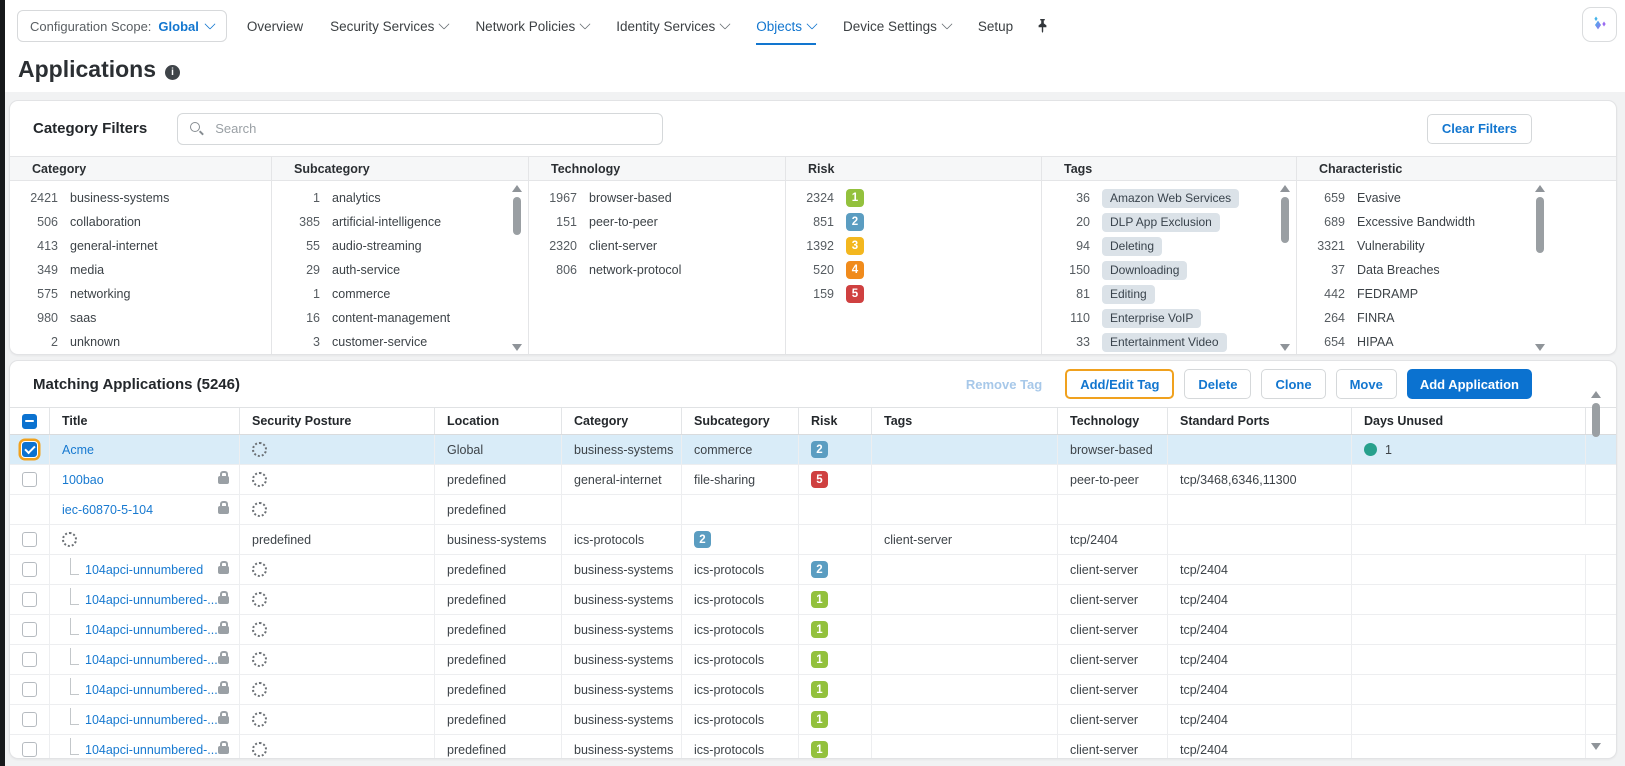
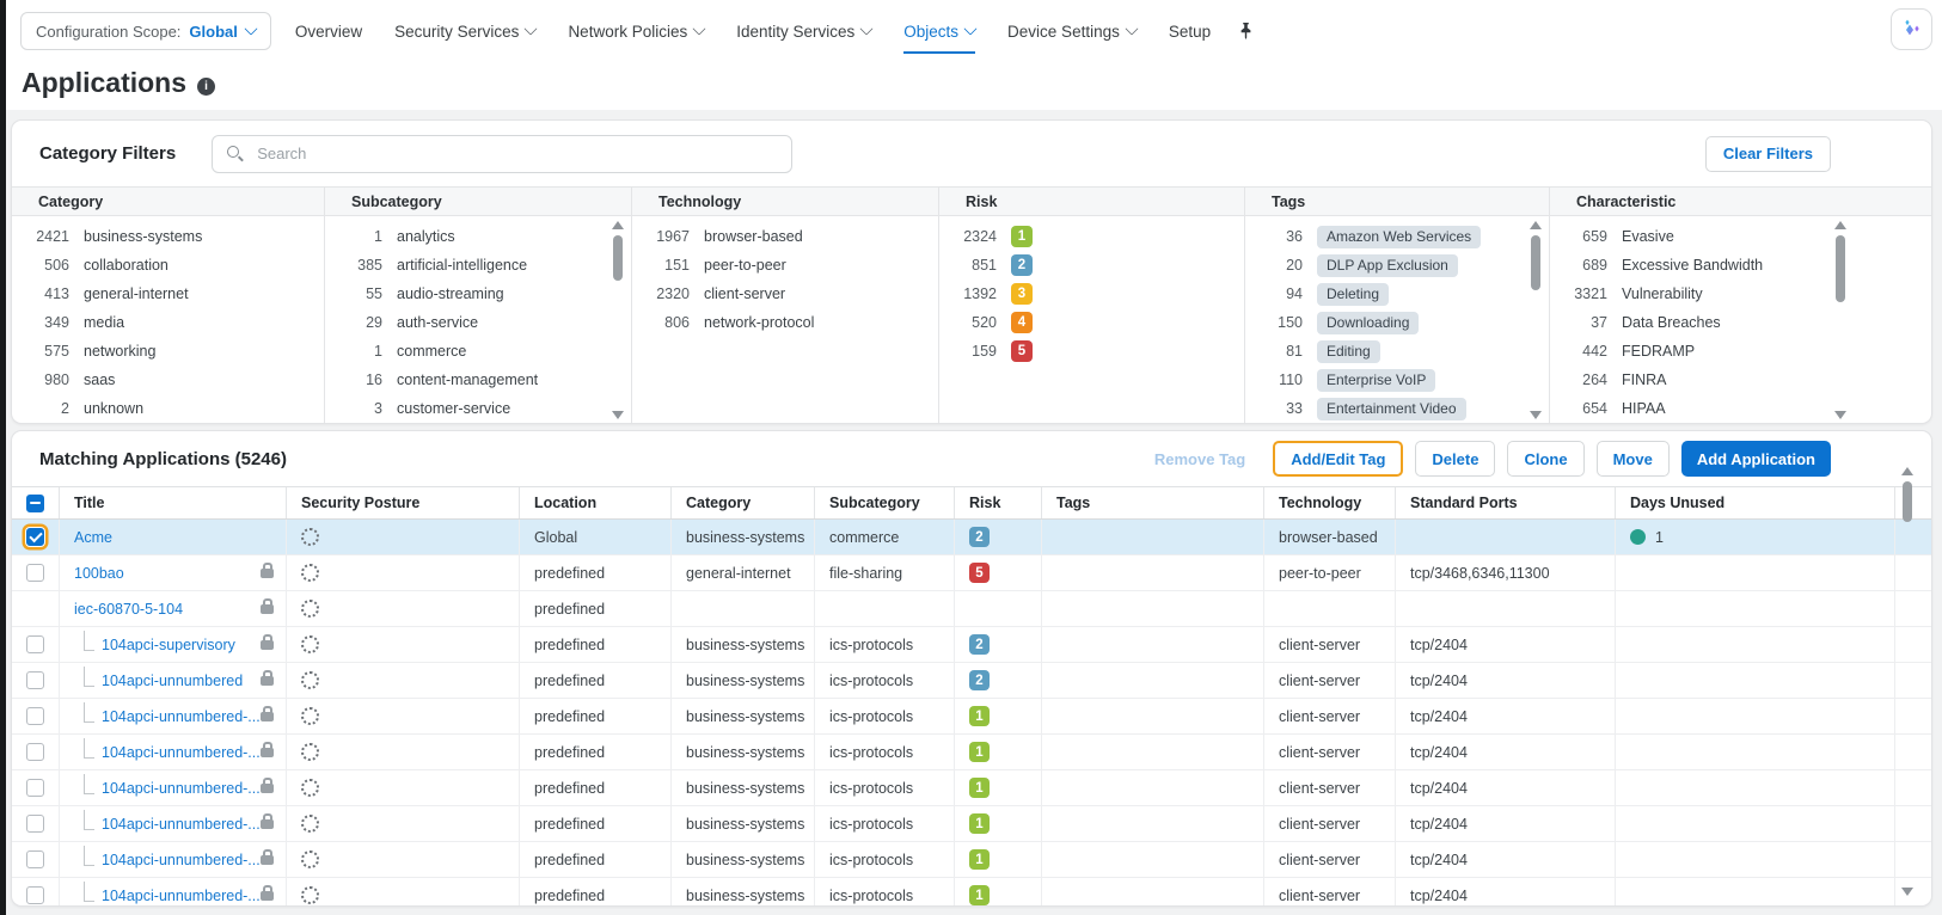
  Configuration Scope:
  Global
  Overview
  Security Services
  Network Policies
  Identity Services
  Objects
  Device Settings
  Setup
  Applications
  i
  Category Filters
  Search
  Clear Filters
  Category
  2421
  business-systems
  506
  collaboration
  413
  general-internet
  349
  media
  575
  networking
  980
  saas
  2
  unknown
  Subcategory
  1
  analytics
  385
  artificial-intelligence
  55
  audio-streaming
  29
  auth-service
  1
  commerce
  16
  content-management
  3
  customer-service
  Technology
  1967
  browser-based
  151
  peer-to-peer
  2320
  client-server
  806
  network-protocol
  Risk
  2324
  1
  851
  2
  1392
  3
  520
  4
  159
  5
  Tags
  36
  Amazon Web Services
  20
  DLP App Exclusion
  94
  Deleting
  150
  Downloading
  81
  Editing
  110
  Enterprise VoIP
  33
  Entertainment Video
  Characteristic
  659
  Evasive
  689
  Excessive Bandwidth
  3321
  Vulnerability
  37
  Data Breaches
  442
  FEDRAMP
  264
  FINRA
  654
  HIPAA
  Matching Applications (5246)
  Remove Tag
  Add/Edit Tag
  Delete
  Clone
  Move
  Add Application
  Title
  Security Posture
  Location
  Category
  Subcategory
  Risk
  Tags
  Technology
  Standard Ports
  Days Unused
  Acme
  Global
  business-systems
  commerce
  2
  browser-based
  1
  100bao
  predefined
  general-internet
  file-sharing
  5
  peer-to-peer
  tcp/3468,6346,11300
  iec-60870-5-104
  predefined
+ 104apci-supervisory
  predefined
  business-systems
  ics-protocols
  2
  client-server
  tcp/2404
  104apci-unnumbered
  predefined
  business-systems
  ics-protocols
  2
  client-server
  tcp/2404
  104apci-unnumbered-...
  predefined
  business-systems
  ics-protocols
  1
  client-server
  tcp/2404
  104apci-unnumbered-...
  predefined
  business-systems
  ics-protocols
  1
  client-server
  tcp/2404
  104apci-unnumbered-...
  predefined
  business-systems
  ics-protocols
  1
  client-server
  tcp/2404
  104apci-unnumbered-...
  predefined
  business-systems
  ics-protocols
  1
  client-server
  tcp/2404
  104apci-unnumbered-...
  predefined
  business-systems
  ics-protocols
  1
  client-server
  tcp/2404
  104apci-unnumbered-...
  predefined
  business-systems
  ics-protocols
  1
  client-server
  tcp/2404
